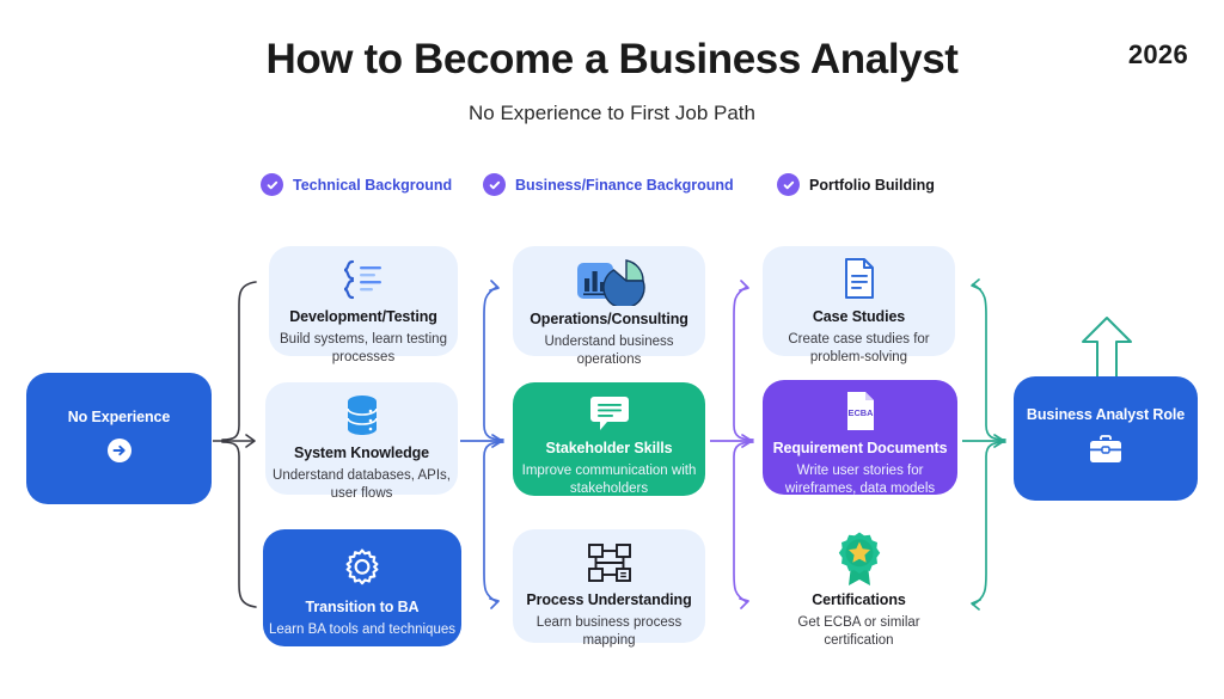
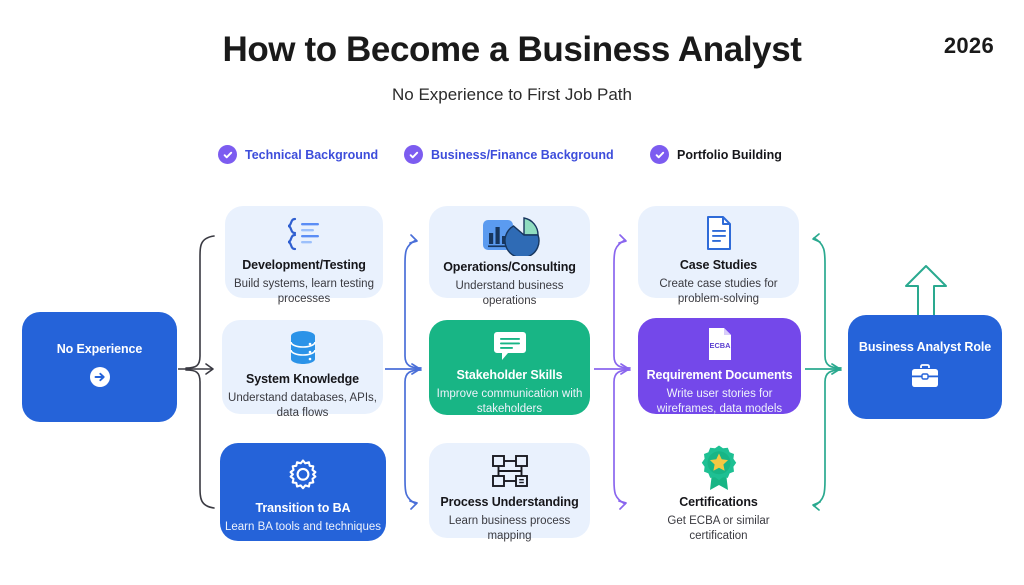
  How to Become a Business Analyst
  No Experience to First Job Path
  2026
  Technical Background
  Business/Finance Background
  Portfolio Building
  No Experience
  Development/Testing
  Build systems, learn testing processes
  System Knowledge
- Understand databases, APIs, user flows
+ Understand databases, APIs, data flows
  Transition to BA
  Learn BA tools and techniques
  Operations/Consulting
  Understand business operations
  Stakeholder Skills
  Improve communication with stakeholders
  Process Understanding
  Learn business process mapping
  Case Studies
  Create case studies for problem-solving
  ECBA
  Requirement Documents
  Write user stories for wireframes, data models
  Certifications
  Get ECBA or similar certification
  Business Analyst Role
